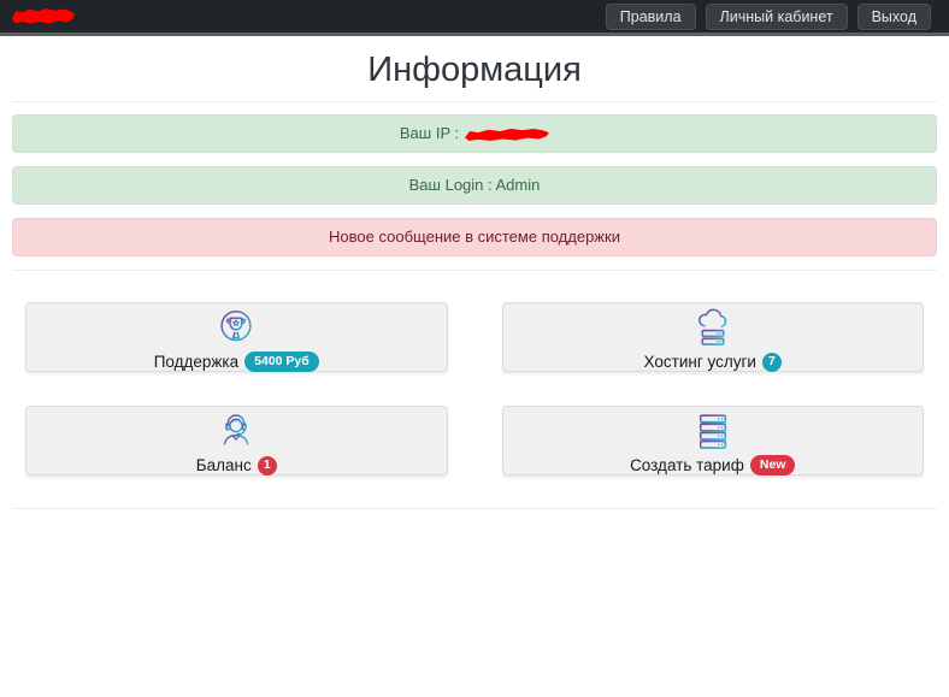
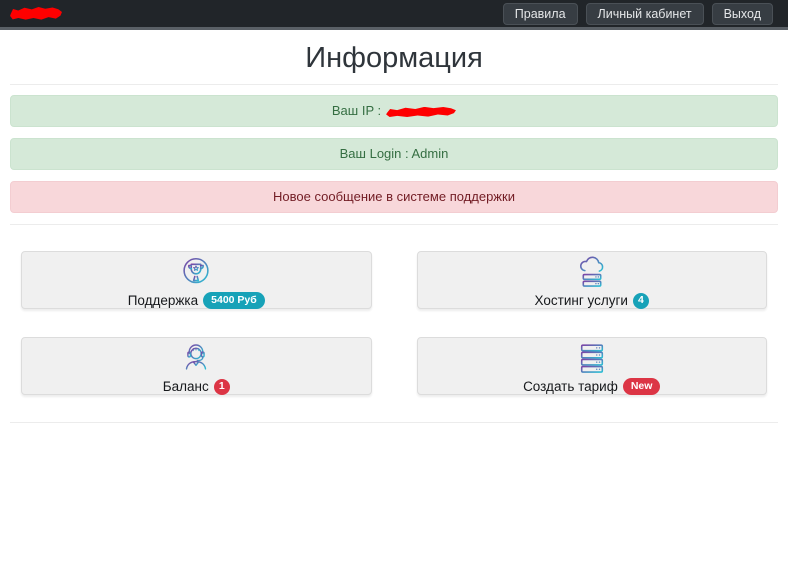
  Правила
  Личный кабинет
  Выход
  Информация
  Ваш IP :
  Ваш Login : Admin
  Новое сообщение в системе поддержки
  Поддержка
  5400 Руб
  Хостинг услуги
- 7
+ 4
  Баланс
  1
  Создать тариф
  New
